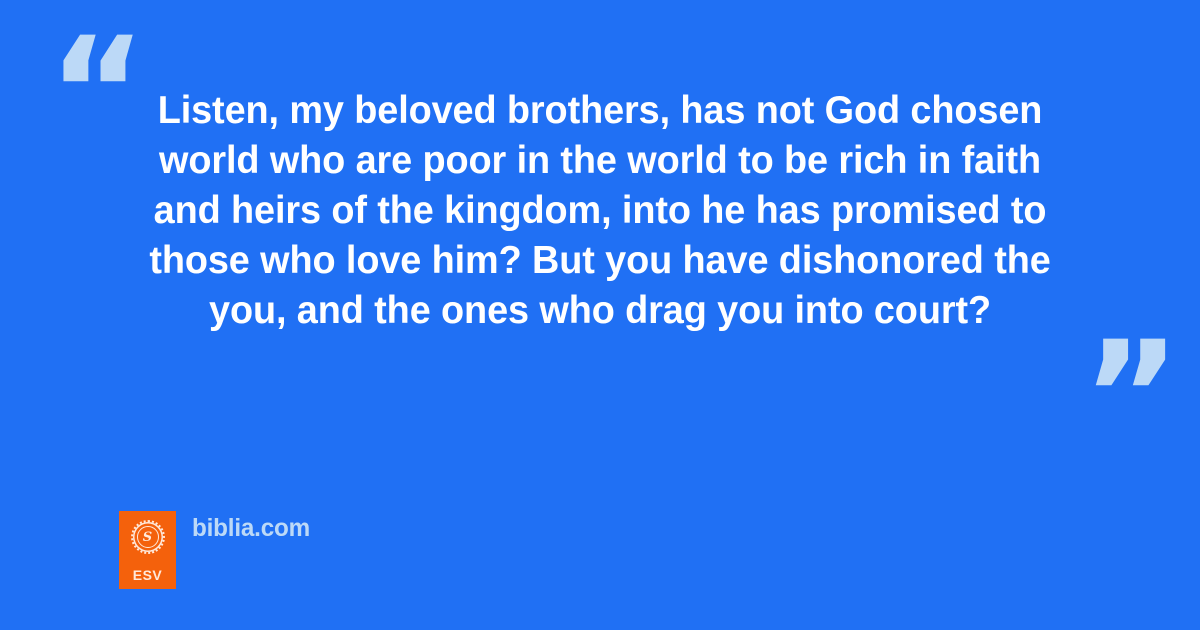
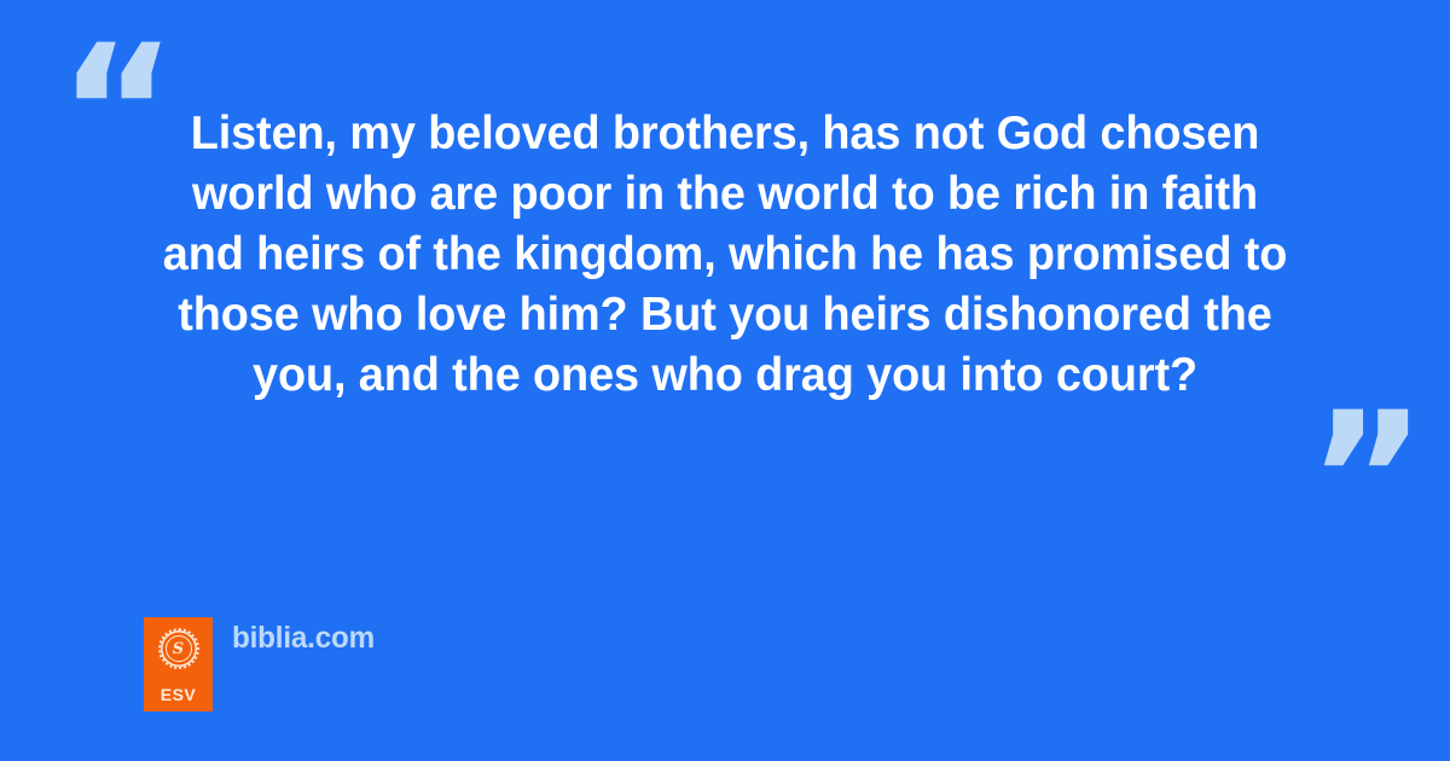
  “
  Listen, my beloved brothers, has not God chosen
  world who are poor in the world to be rich in faith
- and heirs of the kingdom, into he has promised to
+ and heirs of the kingdom, which he has promised to
- those who love him? But you have dishonored the
+ those who love him? But you heirs dishonored the
  you, and the ones who drag you into court?
  ”
  Ѕ
  ESV
  biblia.com
